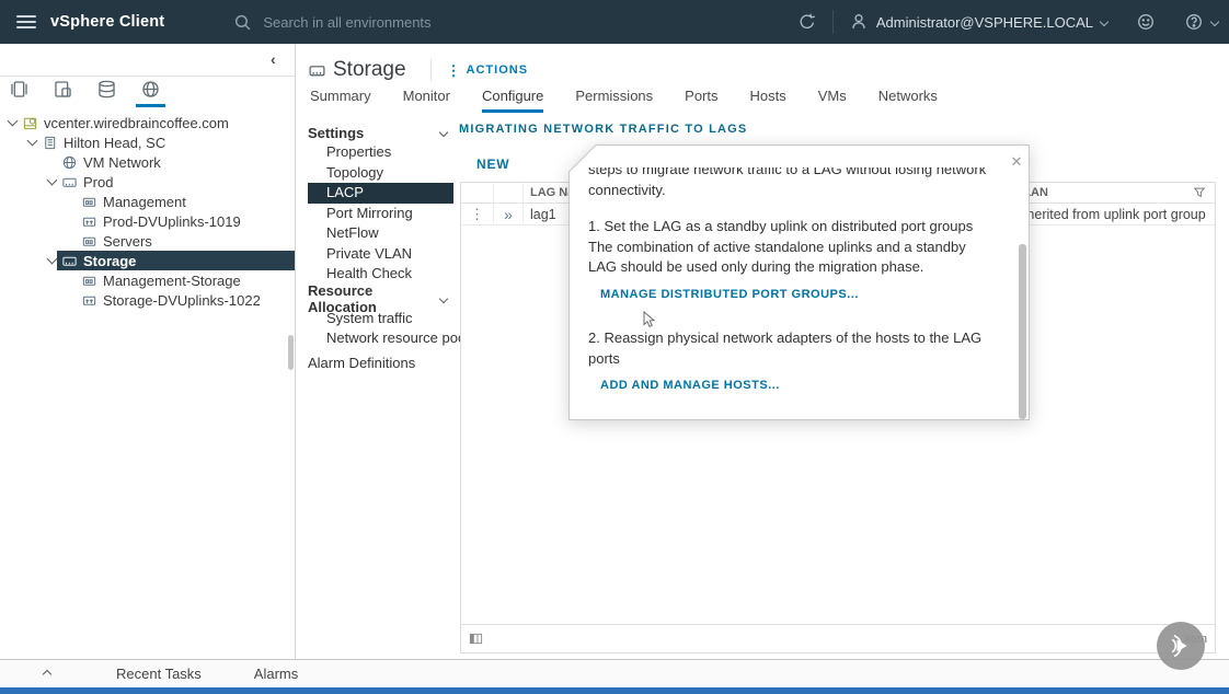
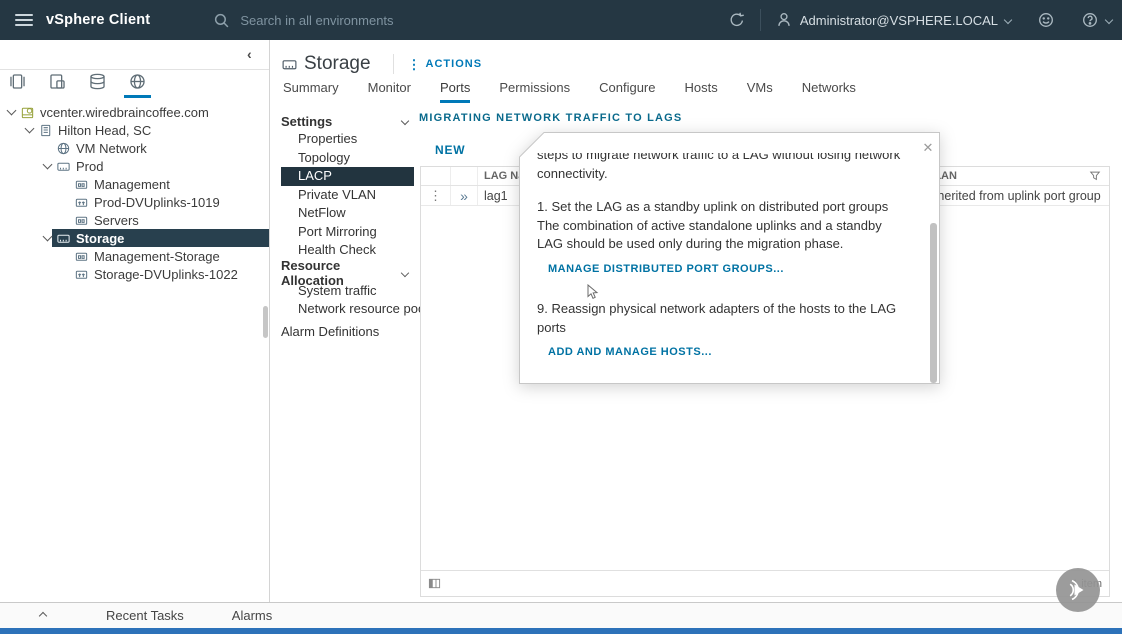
  vSphere Client
  Search in all environments
  Administrator@VSPHERE.LOCAL
  ‹
  vcenter.wiredbraincoffee.com
  Hilton Head, SC
  VM Network
  Prod
  Management
  Prod-DVUplinks-1019
  Servers
  Storage
  Management-Storage
  Storage-DVUplinks-1022
  Storage
  ⋮
  ACTIONS
  Summary
  Monitor
- Configure
+ Ports
  Permissions
- Ports
+ Configure
  Hosts
  VMs
  Networks
  Settings
  Properties
  Topology
  LACP
- Port Mirroring
+ Private VLAN
  NetFlow
- Private VLAN
+ Port Mirroring
  Health Check
  Resource Allocation
  System traffic
  Network resource po
  Alarm Definitions
  MIGRATING NETWORK TRAFFIC TO LAGS
  NEW
  ⋮
  »
  lag1
  herited from uplink port group
  ✕
  steps to migrate network traffic to a LAG without losing network connectivity.
  1. Set the LAG as a standby uplink on distributed port groups
  The combination of active standalone uplinks and a standby LAG should be used only during the migration phase.
  MANAGE DISTRIBUTED PORT GROUPS...
- 2. Reassign physical network adapters of the hosts to the LAG ports
+ 9. Reassign physical network adapters of the hosts to the LAG ports
  ADD AND MANAGE HOSTS...
  Recent Tasks
  Alarms
